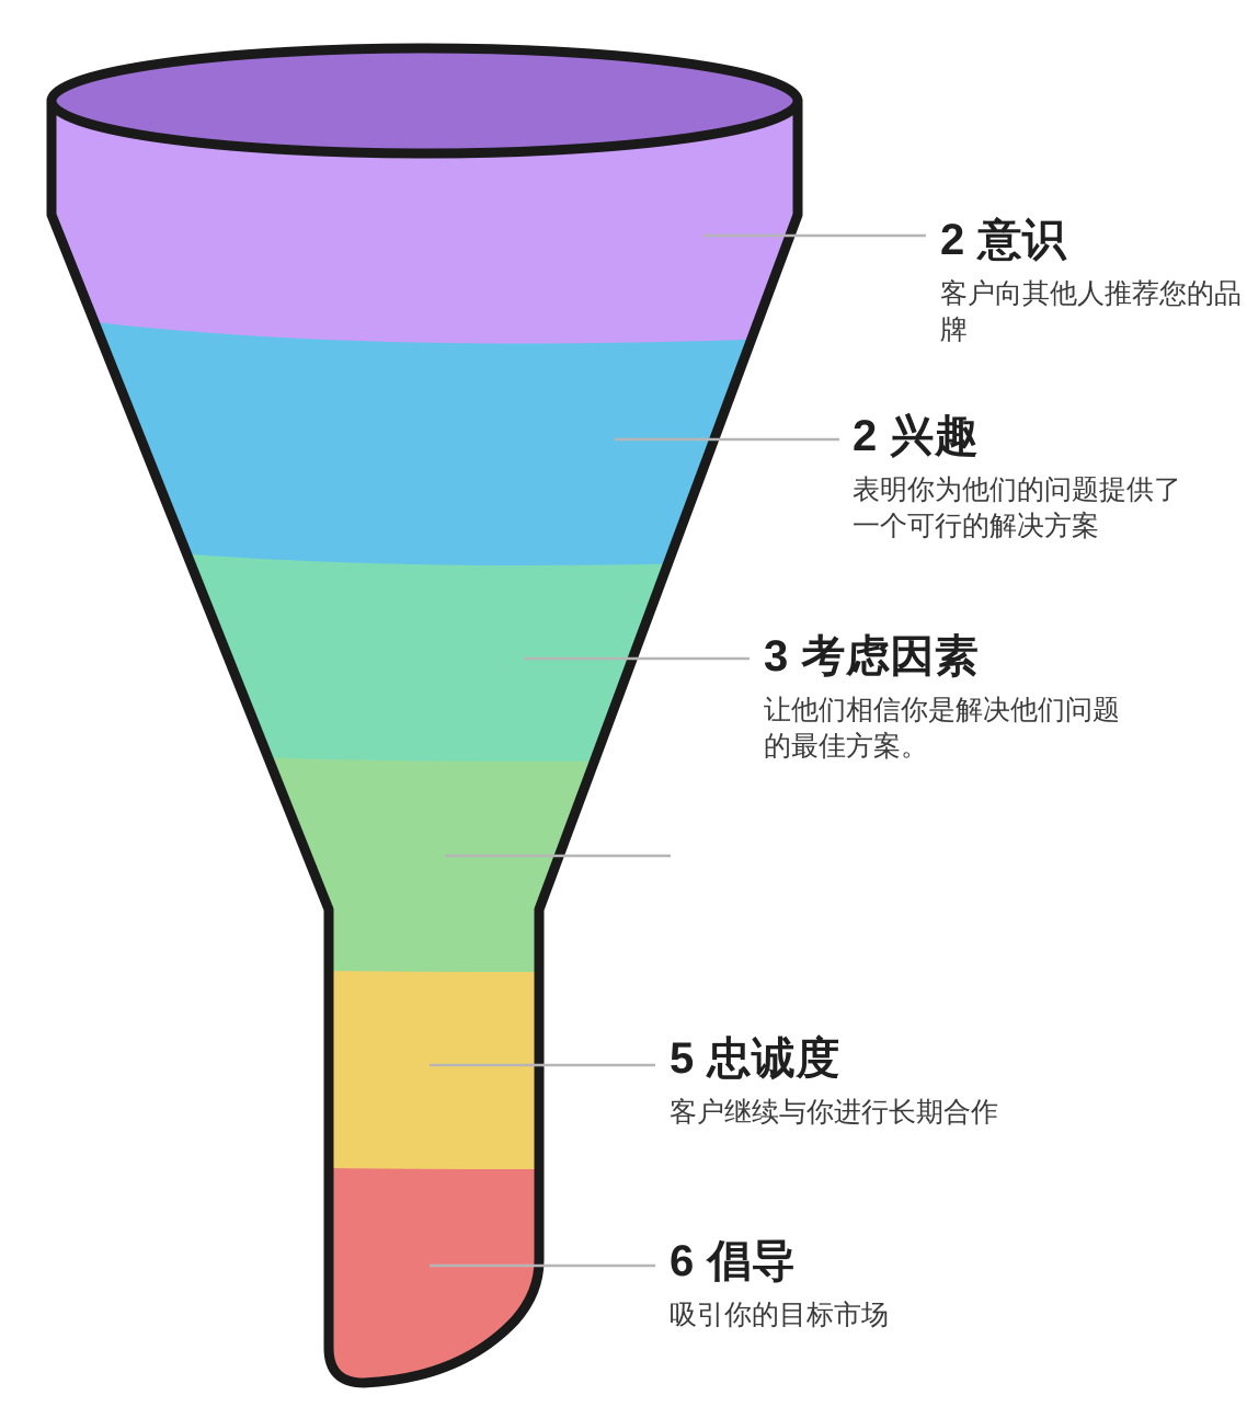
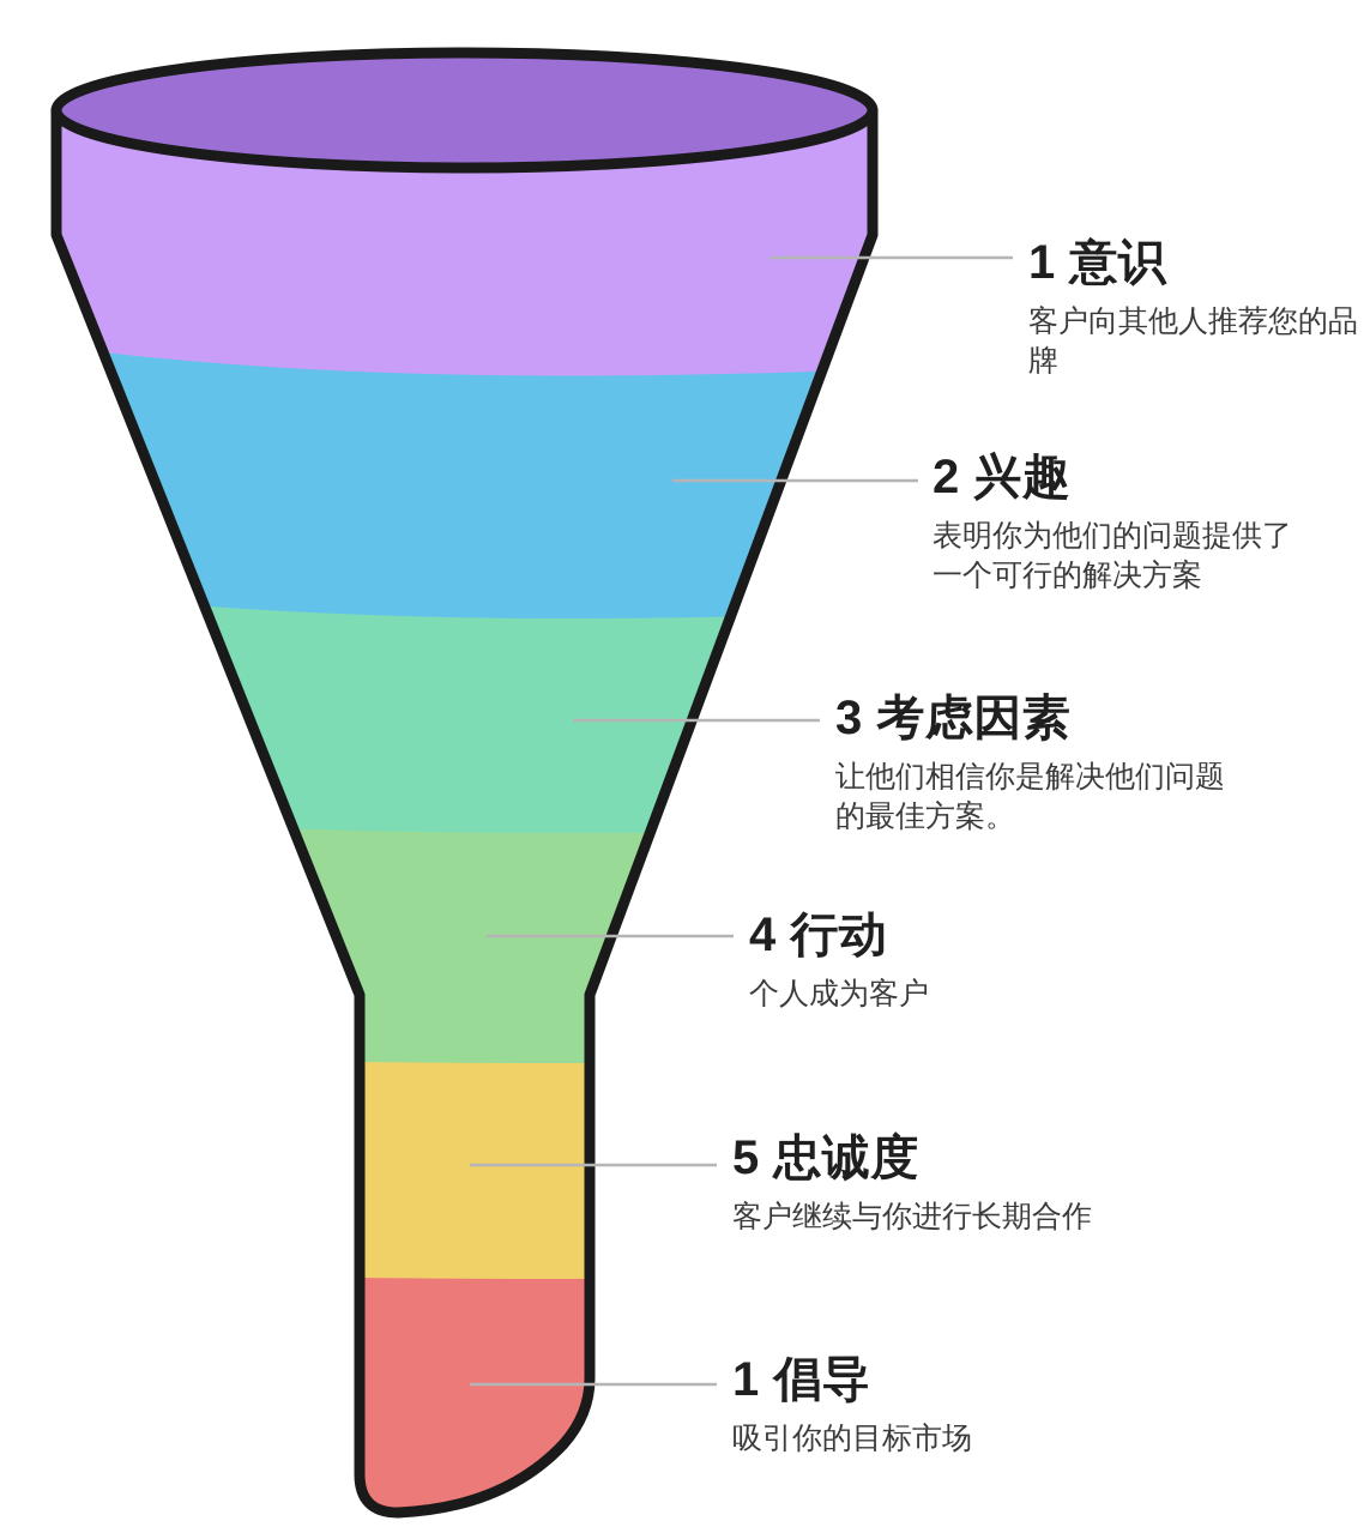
- 2 意识
+ 1 意识
  客户向其他人推荐您的品牌
  2 兴趣
  表明你为他们的问题提供了
  一个可行的解决方案
  3 考虑因素
  让他们相信你是解决他们问题
  的最佳方案。
+ 4 行动
+ 个人成为客户
  5 忠诚度
  客户继续与你进行长期合作
- 6 倡导
+ 1 倡导
  吸引你的目标市场
